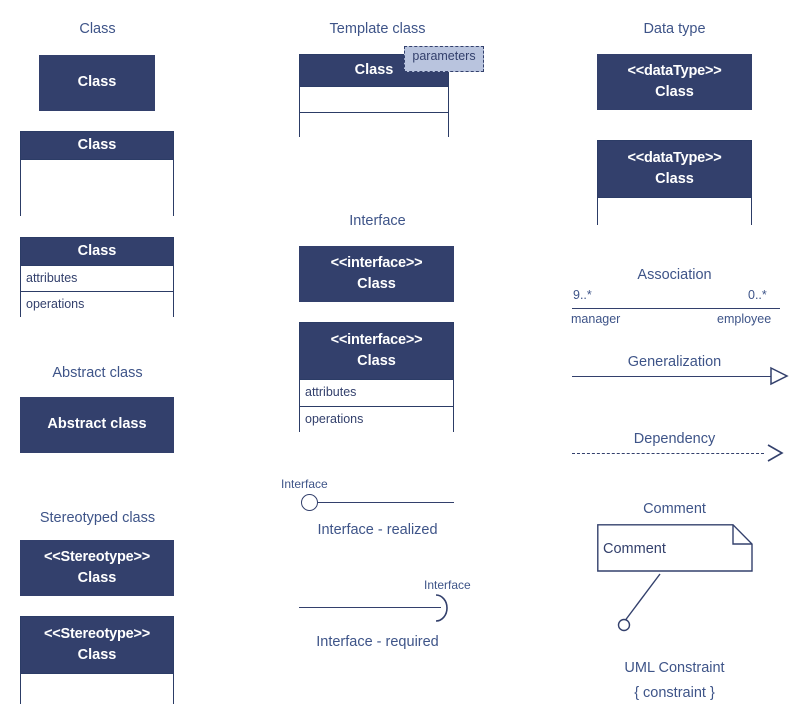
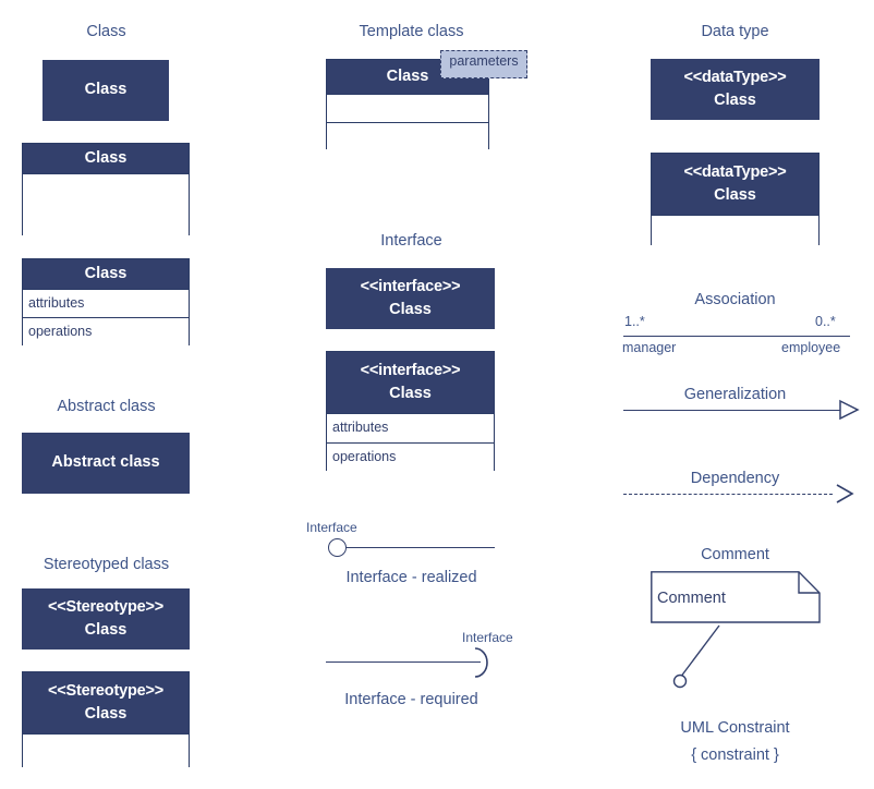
  Class
  Class
  Class
  Class
  attributes
  operations
  Abstract class
  Abstract class
  Stereotyped class
  <<Stereotype>>
  Class
  <<Stereotype>>
  Class
  Template class
  Class
  parameters
  Interface
  <<interface>>
  Class
  <<interface>>
  Class
  attributes
  operations
  Interface
  Interface - realized
  Interface
  Interface - required
  Data type
  <<dataType>>
  Class
  <<dataType>>
  Class
  Association
- 9..*
+ 1..*
  0..*
  manager
  employee
  Generalization
  Dependency
  Comment
  Comment
  UML Constraint
  { constraint }
